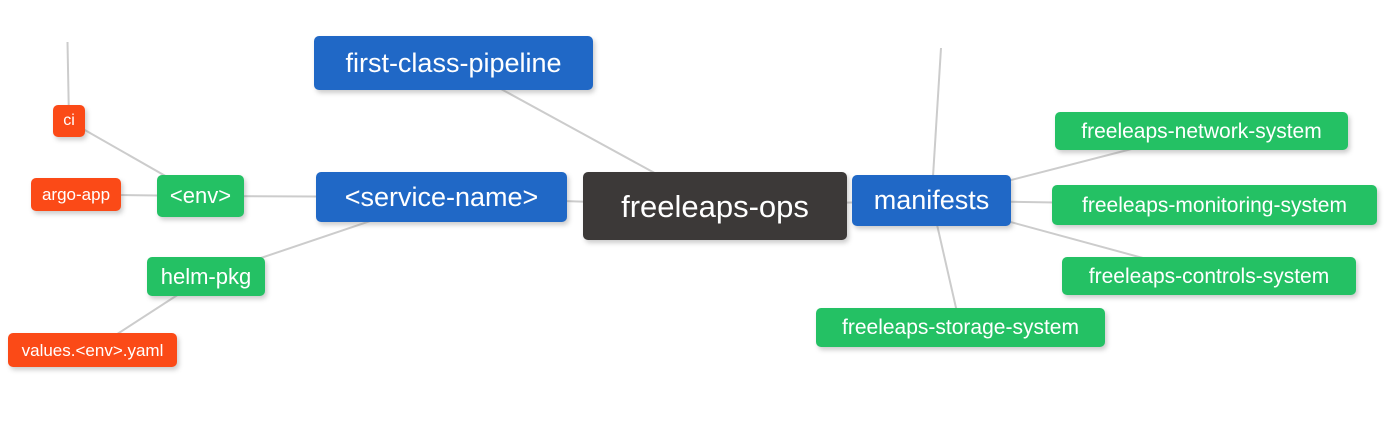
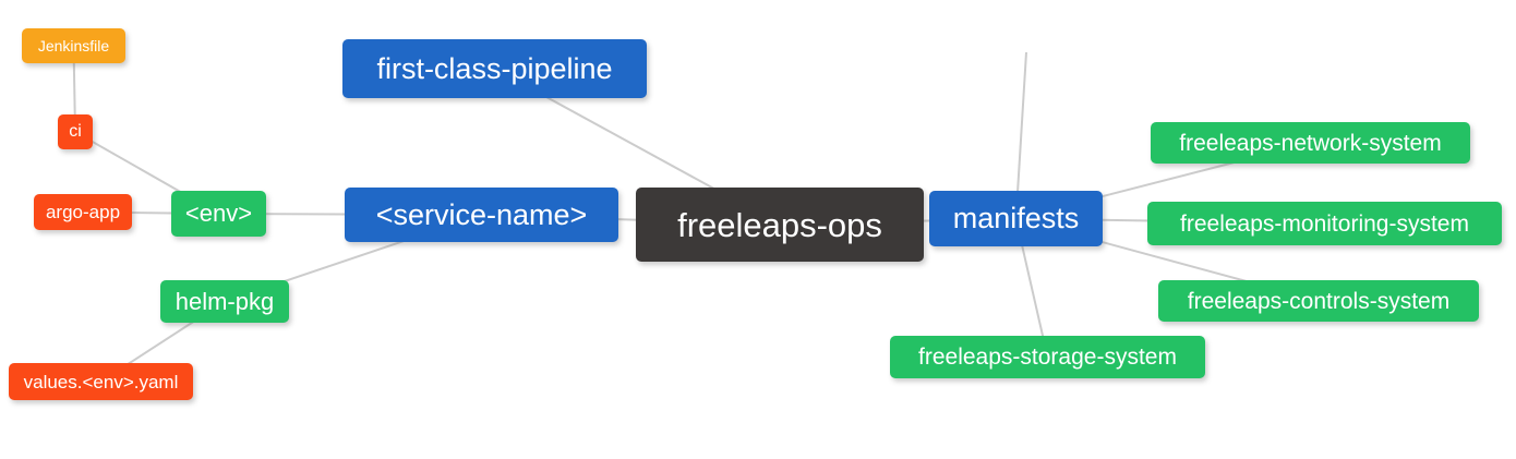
+ Jenkinsfile
  ci
  argo-app
  <env>
  helm-pkg
  values.<env>.yaml
  first-class-pipeline
  <service-name>
  freeleaps-ops
  manifests
  freeleaps-network-system
  freeleaps-monitoring-system
  freeleaps-controls-system
  freeleaps-storage-system
